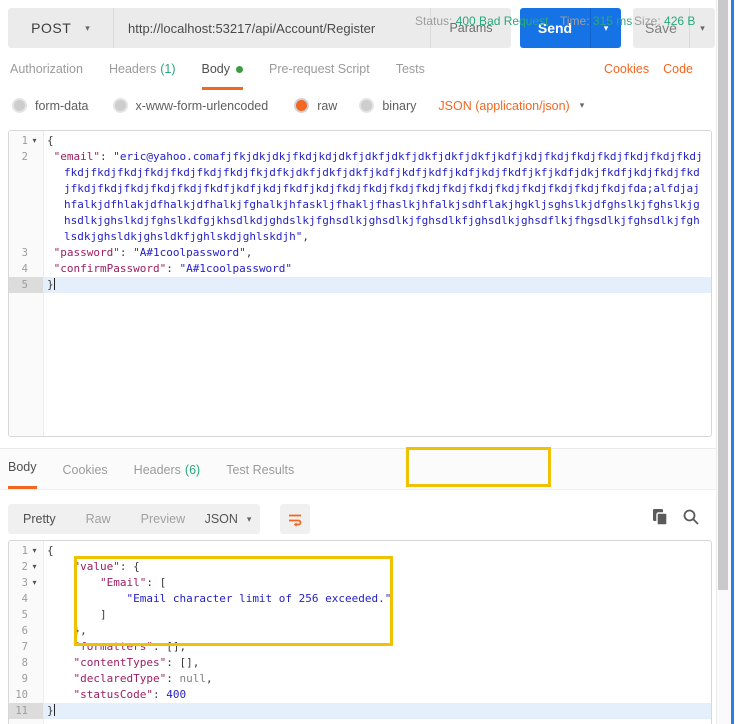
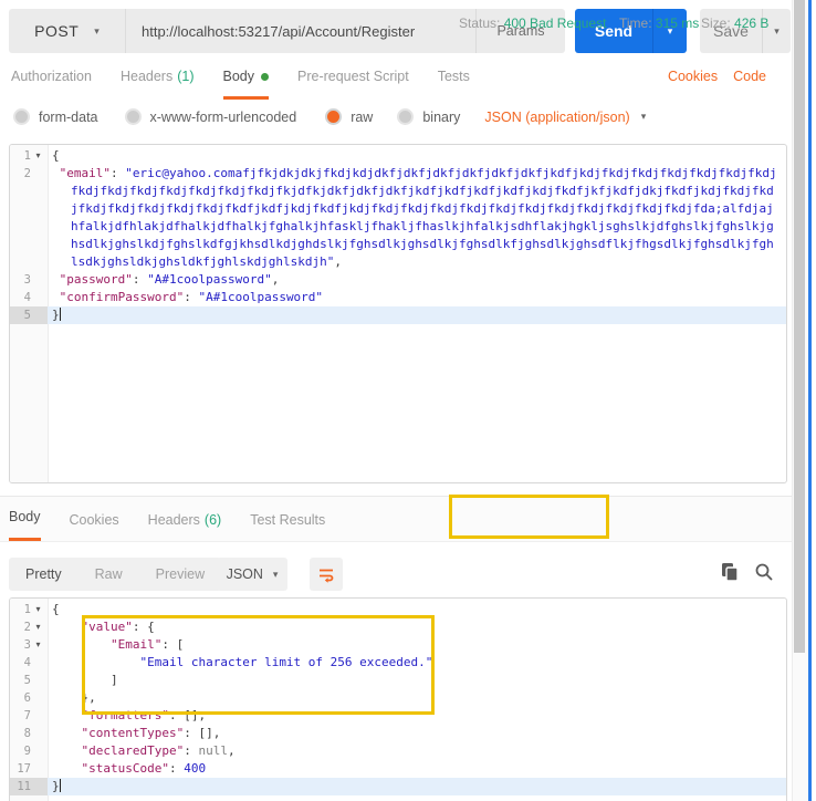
  POST
  ▾
  http://localhost:53217/api/Account/Register
  Params
  Send
  ▾
  Save
  ▾
  Authorization
  Headers
  (1)
  Body
  Pre-request Script
  Tests
  Cookies
  Code
  form-data
  x-www-form-urlencoded
  raw
  binary
  JSON (application/json)
  ▾
  1
  ▾
  {
  2
  "email": "eric@yahoo.comafjfkjdkjdkjfkdjkdjdkfjdkfjdkfjdkfjdkfjdkfjkdfjkdjfkdjfkdjfkdjfkdjfkdjfkdjfkdjfkdjfkdjfkdjfkdjfkdjfkdjfkjdfkjdkfjdkfjdkfjkdfjkdfjkdfjkdfjkdjfkdfjkfjkdfjdkjfkdfjkdjfkdjfkdjfkdjfkdjfkdjfkdjfkdjfkdfjkdfjkdjfkdfjkdjfkdjfkdjfkdjfkdjfkdjfkdjfkdjfkdjfkdjfkdjfkdjfda;alfdjajhfalkjdfhlakjdfhalkjdfhalkjfghalkjhfaskljfhakljfhaslkjhfalkjsdhflakjhgkljsghslkjdfghslkjfghslkjghsdlkjghslkdjfghslkdfgjkhsdlkdjghdslkjfghsdlkjghsdlkjfghsdlkfjghsdlkjghsdflkjfhgsdlkjfghsdlkjfghlsdkjghsldkjghsldkfjghlskdjghlskdjh",
  3
  "password": "A#1coolpassword",
  4
  "confirmPassword": "A#1coolpassword"
  5
  }
  Body
  Cookies
  Headers
  (6)
  Test Results
  Status: 400 Bad Request
  Time: 315 ms
  Size: 426 B
  Pretty
  Raw
  Preview
  JSON
  ▾
  1
  ▾
  {
  2
  ▾
  "value": {
  3
  ▾
  "Email": [
  4
  "Email character limit of 256 exceeded."
  5
  ]
  6
  },
  7
  "formatters": [],
  8
  "contentTypes": [],
  9
  "declaredType": null,
- 10
+ 17
  "statusCode": 400
  11
  }
